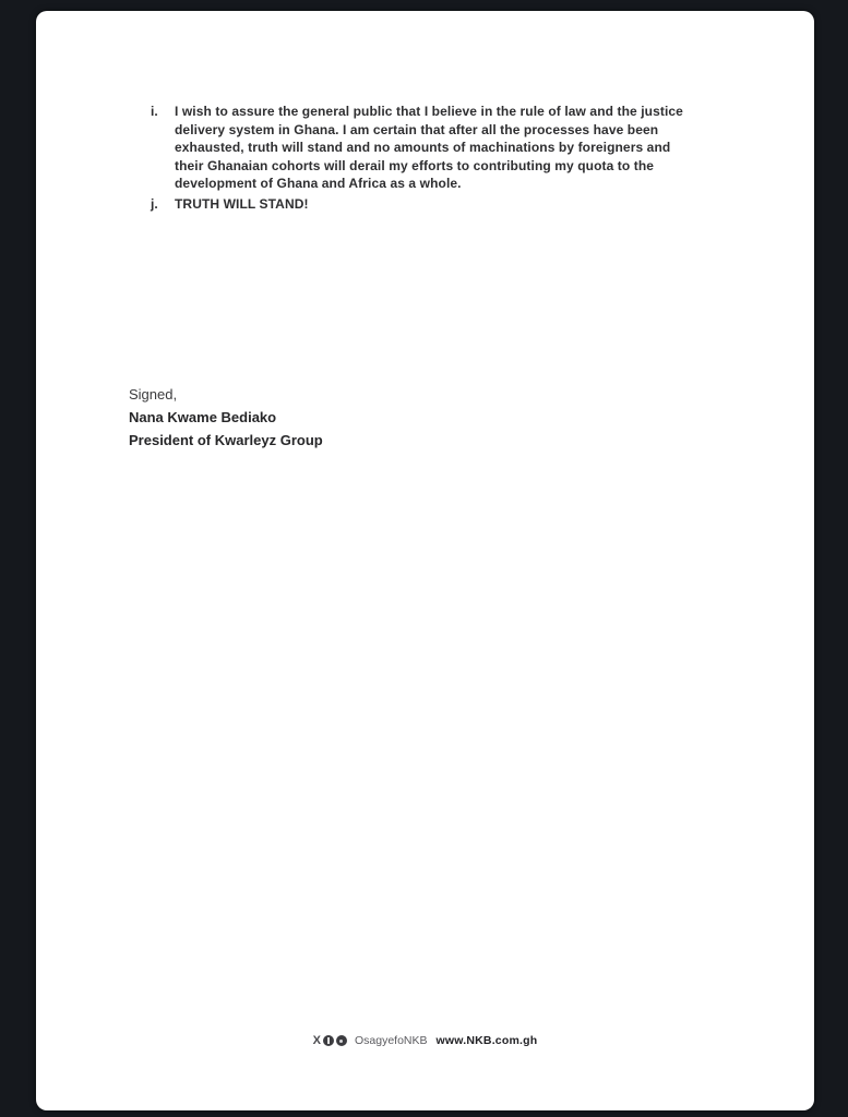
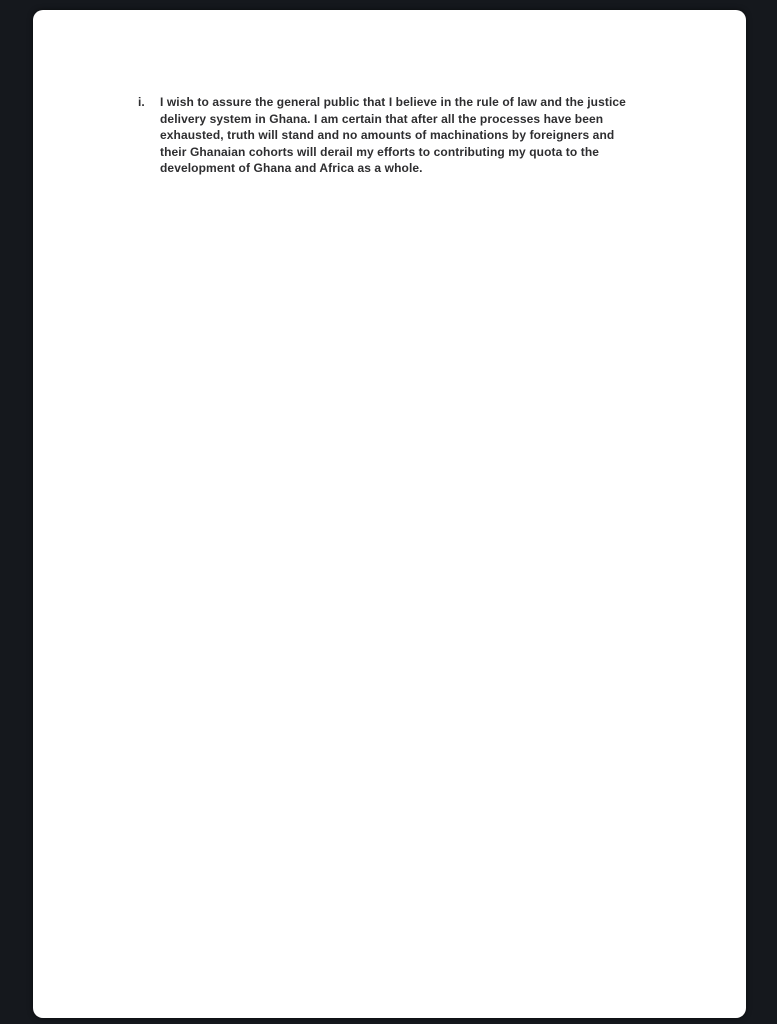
  i.
  I wish to assure the general public that I believe in the rule of law and the justice
  delivery system in Ghana. I am certain that after all the processes have been
  exhausted, truth will stand and no amounts of machinations by foreigners and
  their Ghanaian cohorts will derail my efforts to contributing my quota to the
  development of Ghana and Africa as a whole.
- j.
- TRUTH WILL STAND!
- Signed,
- Nana Kwame Bediako
- President of Kwarleyz Group
- X
- OsagyefoNKB
- www.NKB.com.gh
